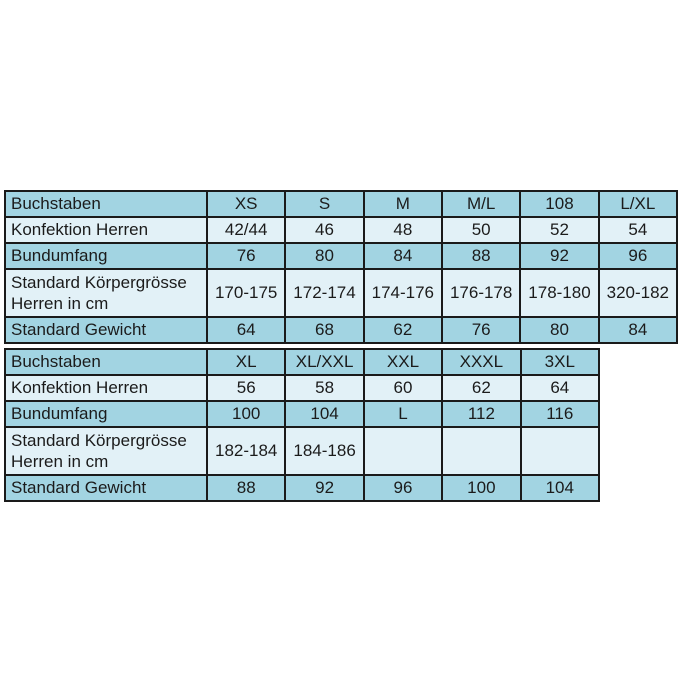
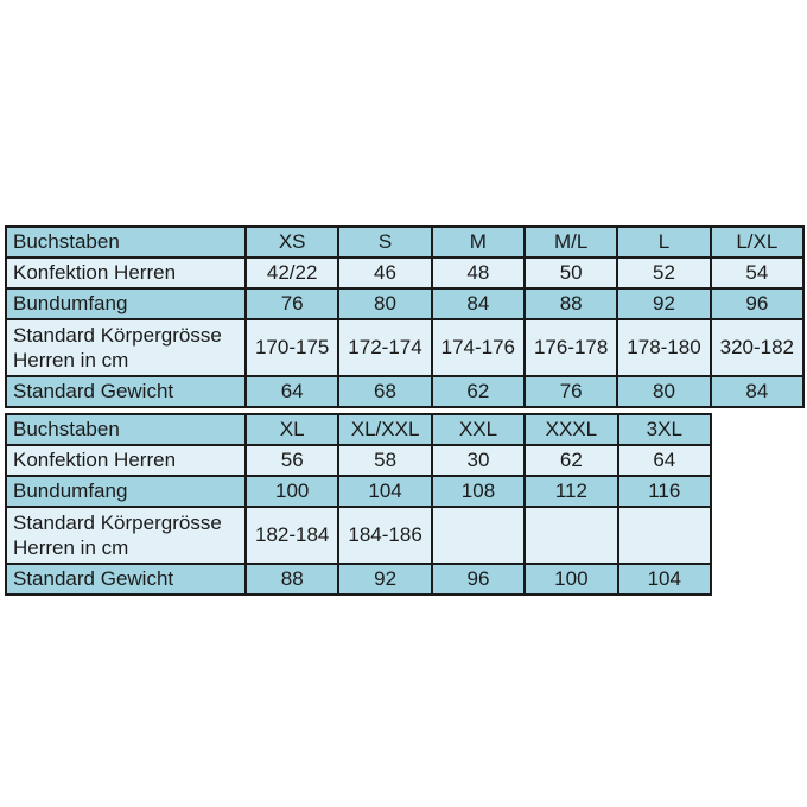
- Buchstaben	XS	S	M	M/L	108	L/XL
+ Buchstaben	XS	S	M	M/L	L	L/XL
- Konfektion Herren	42/44	46	48	50	52	54
+ Konfektion Herren	42/22	46	48	50	52	54
  Bundumfang	76	80	84	88	92	96
  Standard Körpergrösse Herren in cm	170-175	172-174	174-176	176-178	178-180	320-182
  Standard Gewicht	64	68	62	76	80	84
  Buchstaben	XL	XL/XXL	XXL	XXXL	3XL
- Konfektion Herren	56	58	60	62	64
+ Konfektion Herren	56	58	30	62	64
- Bundumfang	100	104	L	112	116
+ Bundumfang	100	104	108	112	116
  Standard Körpergrösse Herren in cm	182-184	184-186
  Standard Gewicht	88	92	96	100	104
